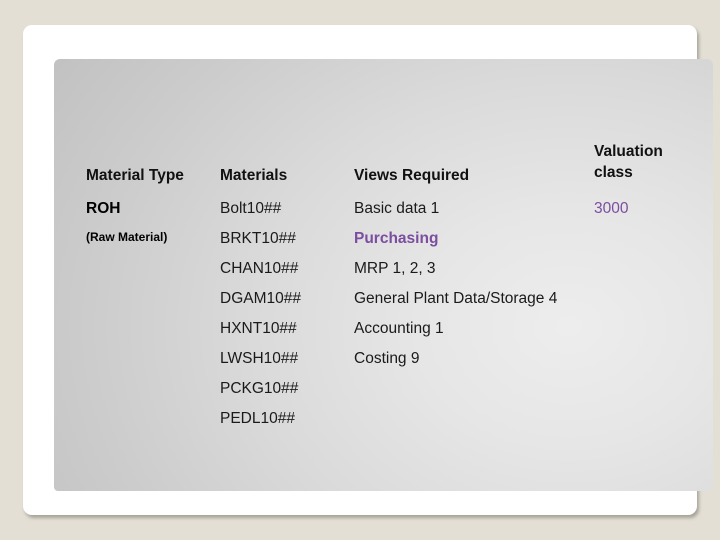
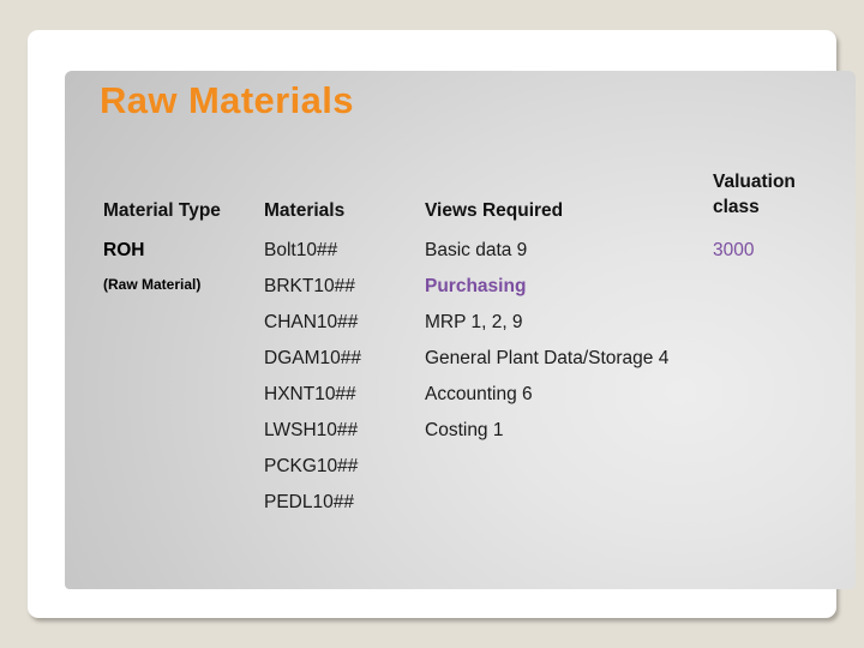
+ Raw Materials
  Material Type
  ROH
  (Raw Material)
  Materials
  Bolt10##
  BRKT10##
  CHAN10##
  DGAM10##
  HXNT10##
  LWSH10##
  PCKG10##
  PEDL10##
  Views Required
- Basic data 1
+ Basic data 9
  Purchasing
- MRP 1, 2, 3
+ MRP 1, 2, 9
  General Plant Data/Storage 4
- Accounting 1
+ Accounting 6
- Costing 9
+ Costing 1
  Valuation
  class
  3000
